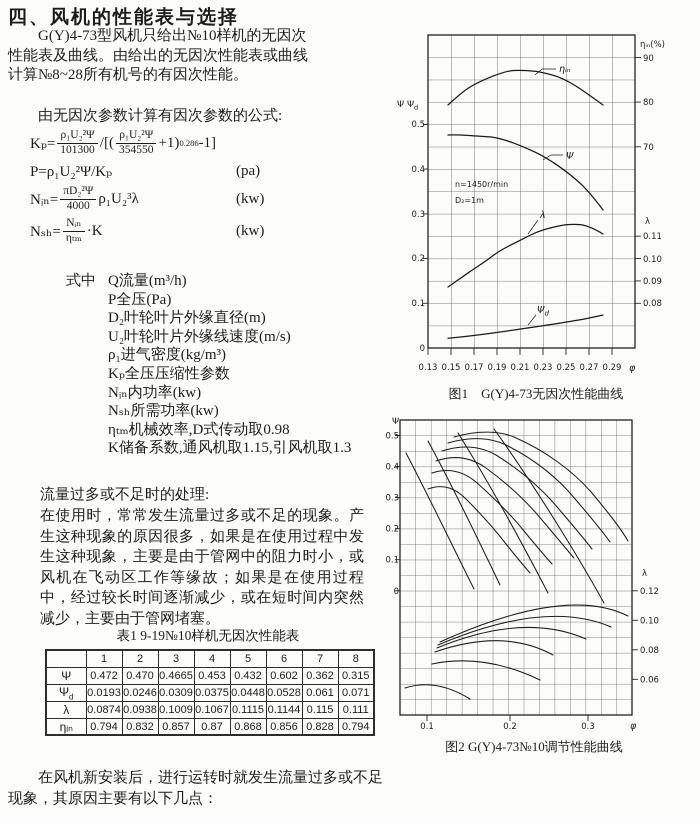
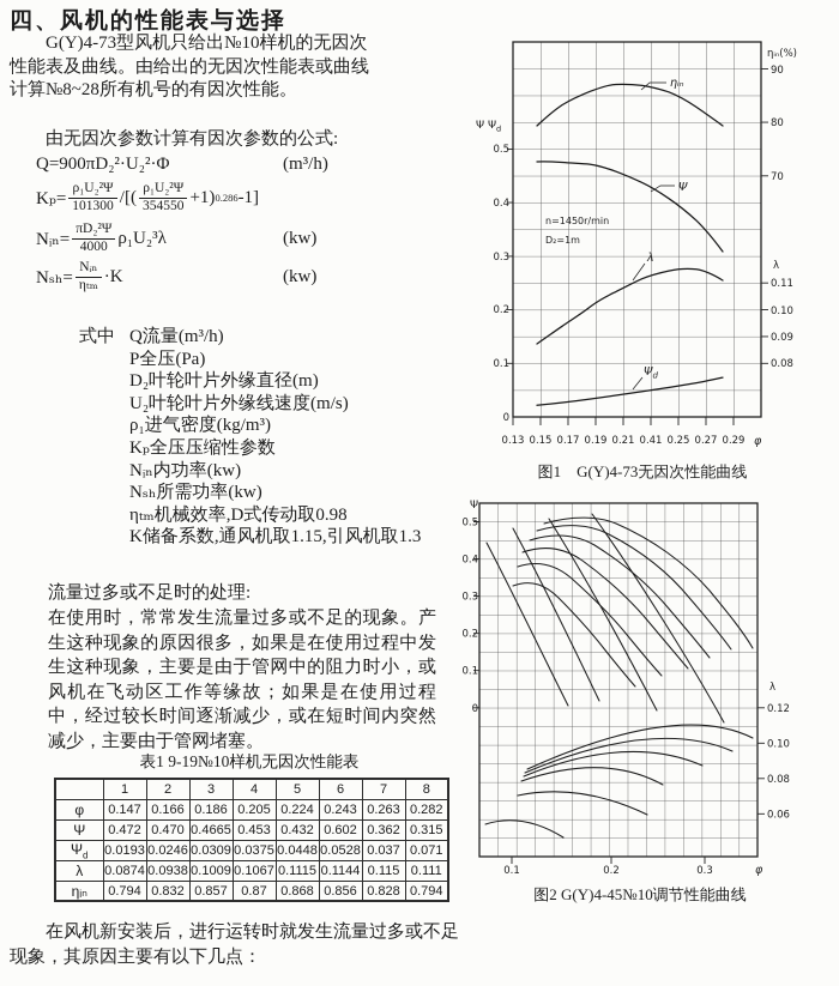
  四、风机的性能表与选择
  G(Y)4-73型风机只给出№10样机的无因次性能表及曲线。由给出的无因次性能表或曲线计算№8~28所有机号的有因次性能。
  由无因次参数计算有因次参数的公式:
+ Q=900πD₂²·U₂²·Φ
+ (m³/h)
  Kₚ=
  ρ₁U₂²Ψ
  101300
  /[(
  ρ₁U₂²Ψ
  354550
  +1)
  0.286
  -1]
- P=ρ₁U₂²Ψ/Kₚ
- (pa)
  Nᵢₙ=
  πD₂²Ψ
  4000
  ρ₁U₂³λ
  (kw)
  Nₛₕ=
  Nᵢₙ
  ηₜₘ
  ·K
  (kw)
  式中
  Q流量(m³/h)
  P全压(Pa)
  D₂叶轮叶片外缘直径(m)
  U₂叶轮叶片外缘线速度(m/s)
  ρ₁进气密度(kg/m³)
  Kₚ全压压缩性参数
  Nᵢₙ内功率(kw)
  Nₛₕ所需功率(kw)
  ηₜₘ机械效率,D式传动取0.98
  K储备系数,通风机取1.15,引风机取1.3
  流量过多或不足时的处理:
  在使用时，常常发生流量过多或不足的现象。产生这种现象的原因很多，如果是在使用过程中发生这种现象，主要是由于管网中的阻力时小，或风机在飞动区工作等缘故；如果是在使用过程中，经过较长时间逐渐减少，或在短时间内突然减少，主要由于管网堵塞。
  表1 9-19№10样机无因次性能表
  	1	2	3	4	5	6	7	8
+ φ	0.147	0.166	0.186	0.205	0.224	0.243	0.263	0.282
  Ψ	0.472	0.470	0.4665	0.453	0.432	0.602	0.362	0.315
- Ψd	0.0193	0.0246	0.0309	0.0375	0.0448	0.0528	0.061	0.071
+ Ψd	0.0193	0.0246	0.0309	0.0375	0.0448	0.0528	0.037	0.071
  λ	0.0874	0.0938	0.1009	0.1067	0.1115	0.1144	0.115	0.111
  ηᵢₙ	0.794	0.832	0.857	0.87	0.868	0.856	0.828	0.794
  在风机新安装后，进行运转时就发生流量过多或不足现象，其原因主要有以下几点：
  Ψ Ψd
  0.5
  0.4
  0.3
  0.2
  0.1
  0
  ηᵢₙ(%)
  90
  80
  70
  λ
  0.11
  0.10
  0.09
  0.08
  0.13
  0.15
  0.17
  0.19
  0.21
- 0.23
+ 0.41
  0.25
  0.27
  0.29
  φ
  n=1450r/min
  D₂=1m
  ηᵢₙ
  Ψ
  λ
  Ψd
  图1 G(Y)4-73无因次性能曲线
  Ψ
  0.5
  0.4
  0.3
  0.2
  0.1
  0
  λ
  0.12
  0.10
  0.08
  0.06
  0.1
  0.2
  0.3
  φ
- 图2 G(Y)4-73№10调节性能曲线
+ 图2 G(Y)4-45№10调节性能曲线
